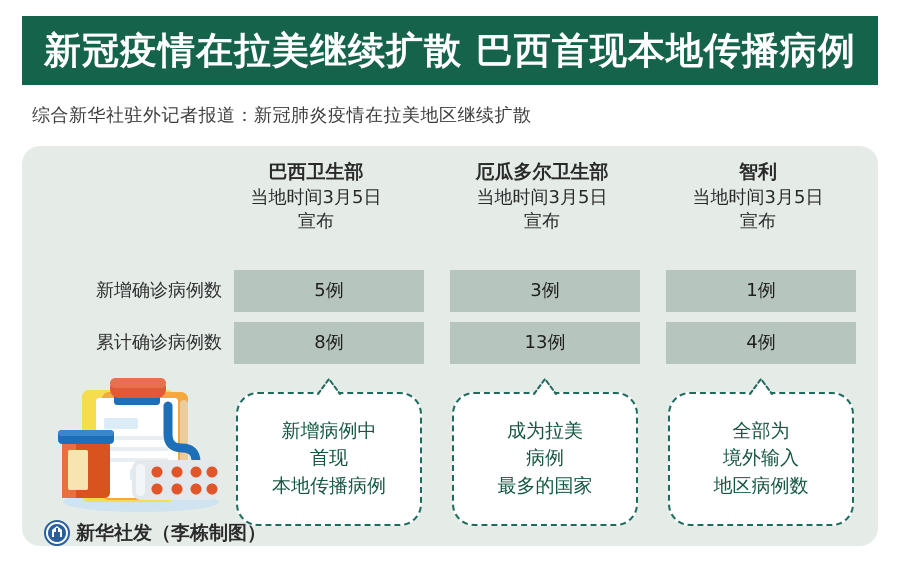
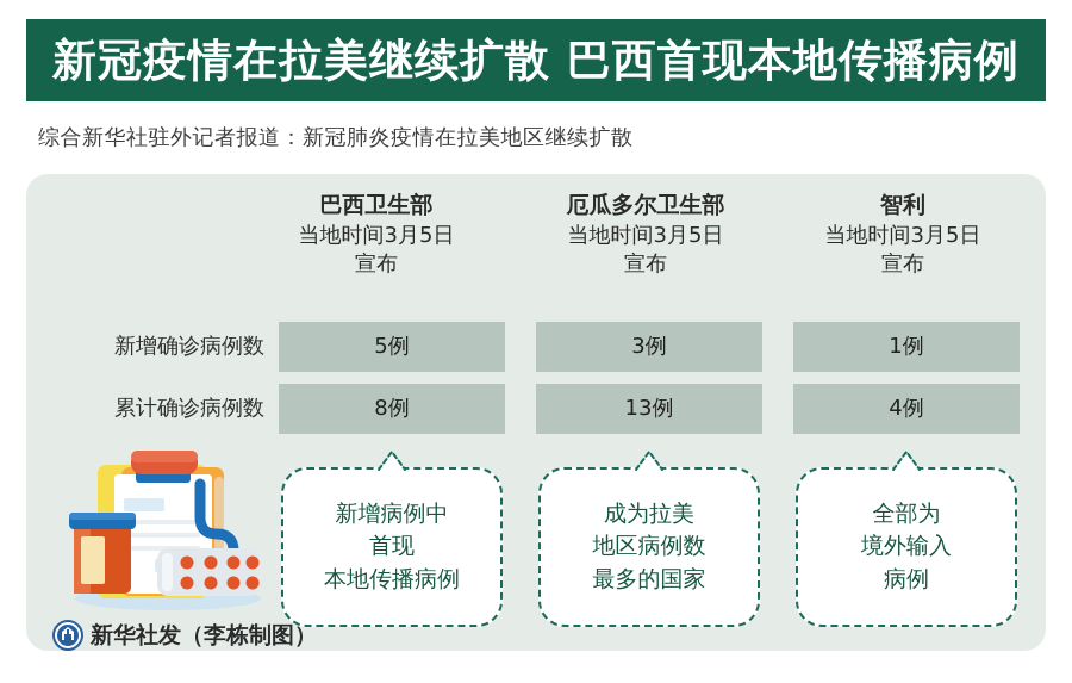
  新冠疫情在拉美继续扩散 巴西首现本地传播病例
  综合新华社驻外记者报道：新冠肺炎疫情在拉美地区继续扩散
  巴西卫生部
  当地时间3月5日
  宣布
  厄瓜多尔卫生部
  当地时间3月5日
  宣布
  智利
  当地时间3月5日
  宣布
  新增确诊病例数
  5例
  3例
  1例
  累计确诊病例数
  8例
  13例
  4例
  新增病例中
  首现
  本地传播病例
  成为拉美
- 病例
+ 地区病例数
  最多的国家
  全部为
  境外输入
- 地区病例数
+ 病例
  新华社发（李栋制图）
